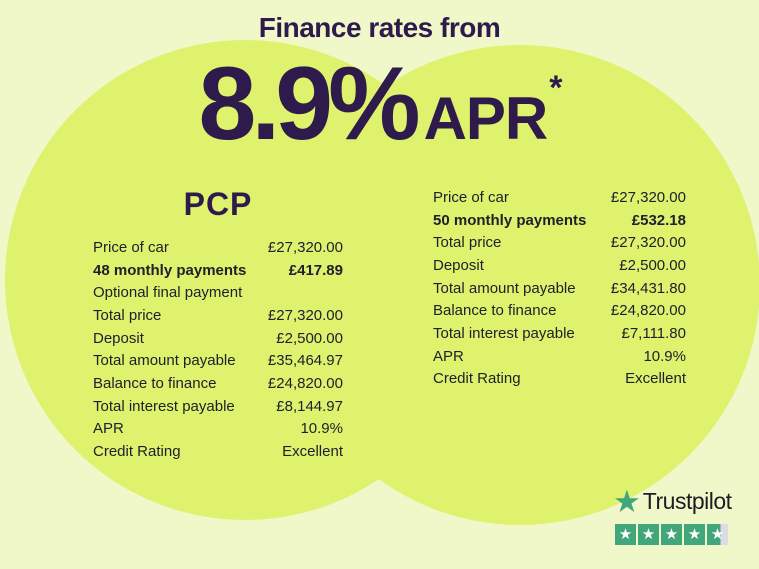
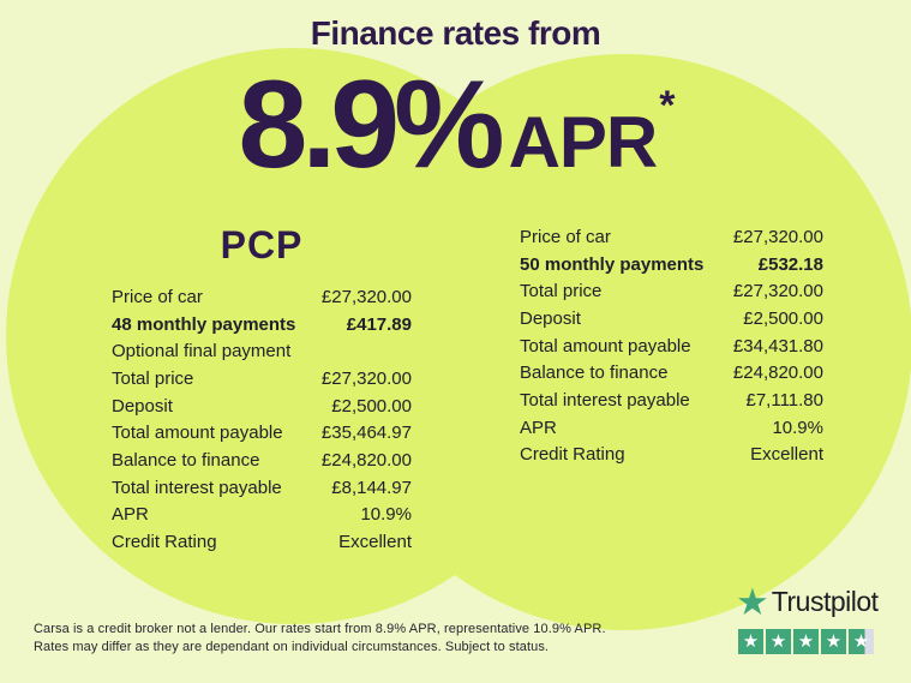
  Finance rates from
  8.9%APR*
  PCP
  Price of car
  £27,320.00
  48 monthly payments
  £417.89
  Optional final payment
  Total price
  £27,320.00
  Deposit
  £2,500.00
  Total amount payable
  £35,464.97
  Balance to finance
  £24,820.00
  Total interest payable
  £8,144.97
  APR
  10.9%
  Credit Rating
  Excellent
  Price of car
  £27,320.00
  50 monthly payments
  £532.18
  Total price
  £27,320.00
  Deposit
  £2,500.00
  Total amount payable
  £34,431.80
  Balance to finance
  £24,820.00
  Total interest payable
  £7,111.80
  APR
  10.9%
  Credit Rating
  Excellent
+ Carsa is a credit broker not a lender. Our rates start from 8.9% APR, representative 10.9% APR.
+ Rates may differ as they are dependant on individual circumstances. Subject to status.
  ★
  Trustpilot
  ★
  ★
  ★
  ★
  ★
